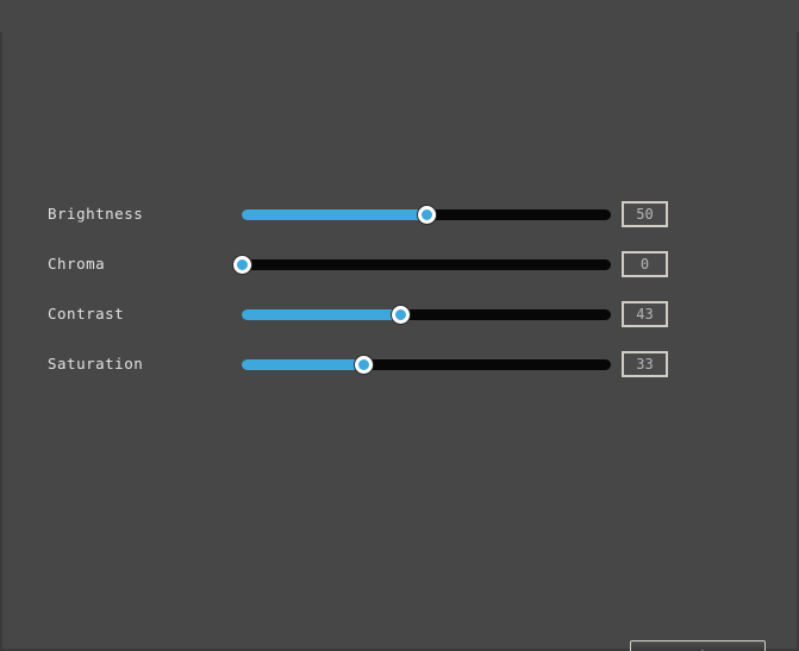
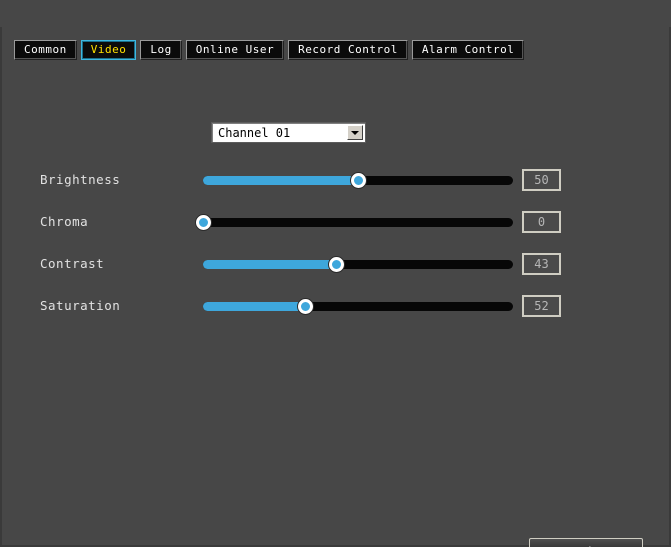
+ Common
+ Video
+ Log
+ Online User
+ Record Control
+ Alarm Control
+ Channel 01
  Brightness
  50
  Chroma
  0
  Contrast
  43
  Saturation
- 33
+ 52
